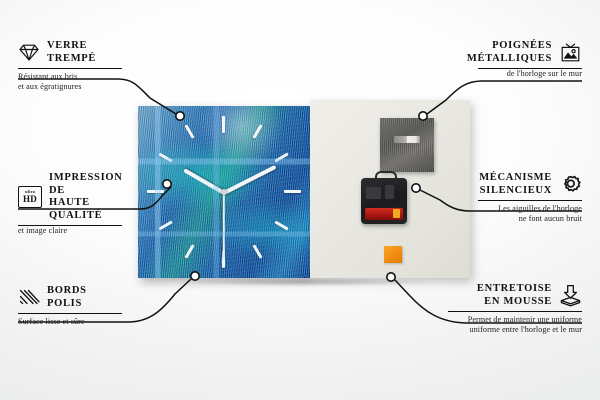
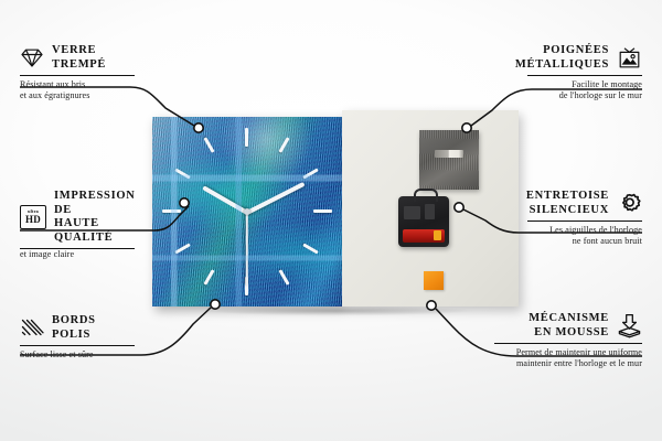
  VERRE
  TREMPÉ
  Résistant aux bris
  et aux égratignures
  HD
  IMPRESSION DE
  HAUTE QUALITÉ
  et image claire
  BORDS
  POLIS
  Surface lisse et sûre
  POIGNÉES
  MÉTALLIQUES
+ Facilite le montage
  de l'horloge sur le mur
- MÉCANISME
+ ENTRETOISE
  SILENCIEUX
  Les aiguilles de l'horloge
  ne font aucun bruit
- ENTRETOISE
+ MÉCANISME
  EN MOUSSE
  Permet de maintenir une uniforme
- uniforme entre l'horloge et le mur
+ maintenir entre l'horloge et le mur
